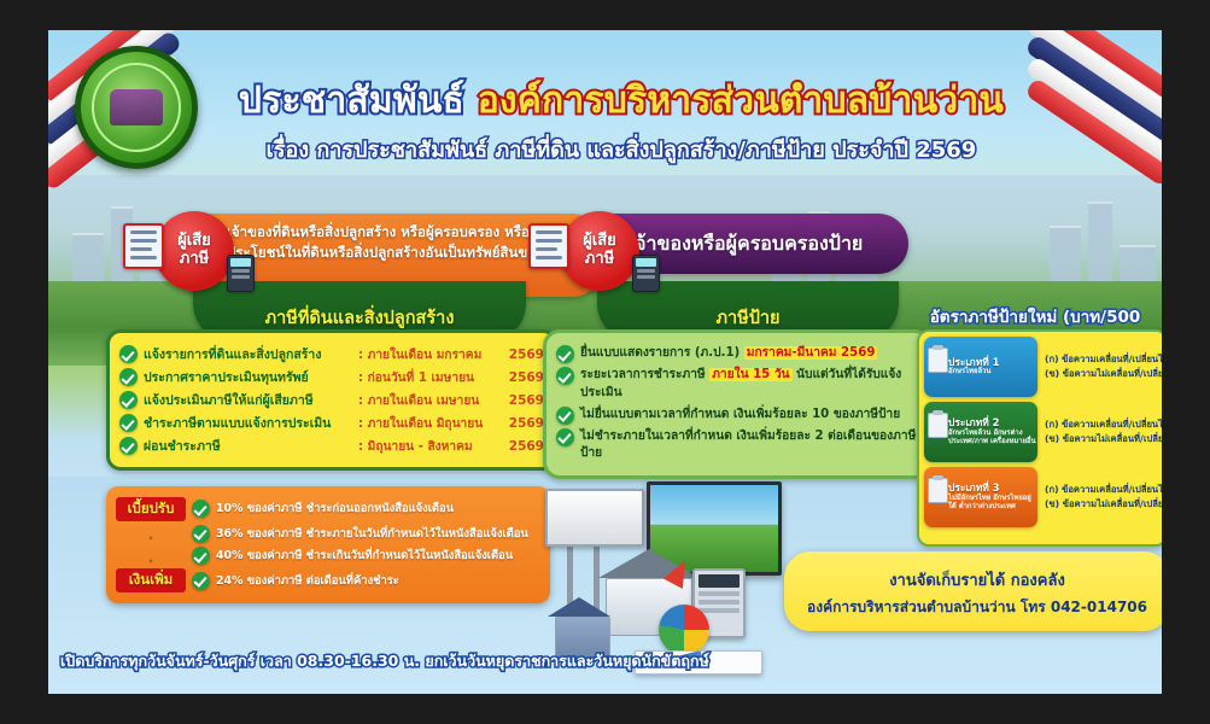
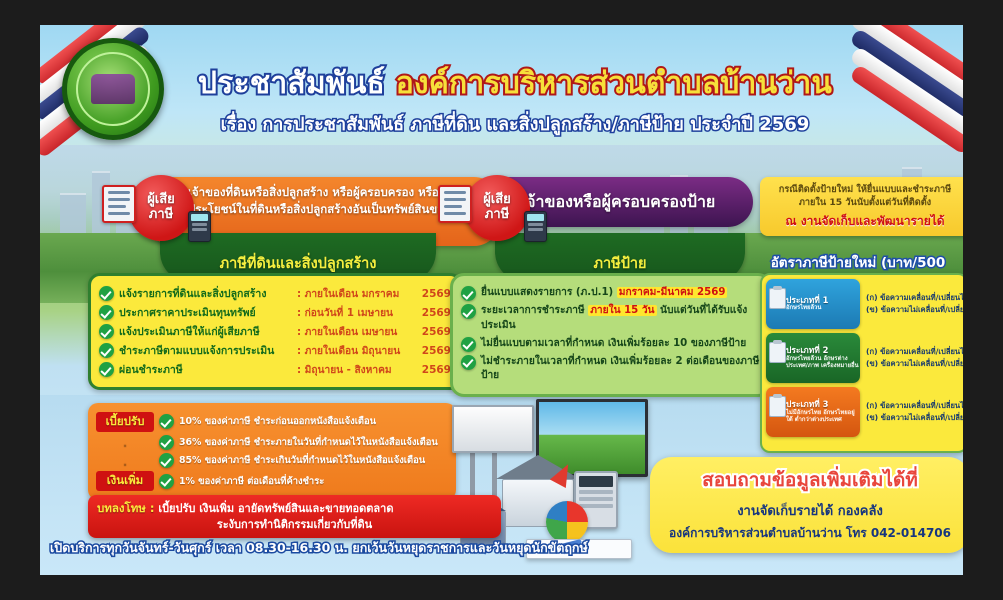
  ประชาสัมพันธ์ องค์การบริหารส่วนตำบลบ้านว่าน
  เรื่อง การประชาสัมพันธ์ ภาษีที่ดิน และสิ่งปลูกสร้าง/ภาษีป้าย ประจำปี 2569
  ผู้เสีย
  ภาษี
  จ้าของที่ดินหรือสิ่งปลูกสร้าง หรือผู้ครอบครอง หรือระโยชน์ในที่ดินหรือสิ่งปลูกสร้างอันเป็นทรัพย์สินข
  ภาษีที่ดินและสิ่งปลูกสร้าง
  ผู้เสีย
  ภาษี
  จ้าของหรือผู้ครอบครองป้าย
  ภาษีป้าย
+ กรณีติดตั้งป้ายใหม่ ให้ยื่นแบบและชำระภาษี
+ ภายใน 15 วันนับตั้งแต่วันที่ติดตั้ง
+ ณ งานจัดเก็บและพัฒนารายได้
  อัตราภาษีป้ายใหม่ (บาท/500
  แจ้งรายการที่ดินและสิ่งปลูกสร้าง
  : ภายในเดือน มกราคม
  2569
  ประกาศราคาประเมินทุนทรัพย์
  : ก่อนวันที่ 1 เมษายน
  2569
  แจ้งประเมินภาษีให้แก่ผู้เสียภาษี
  : ภายในเดือน เมษายน
  2569
  ชำระภาษีตามแบบแจ้งการประเมิน
  : ภายในเดือน มิถุนายน
  2569
  ผ่อนชำระภาษี
  : มิถุนายน - สิงหาคม
  2569
  ยื่นแบบแสดงรายการ (ภ.ป.1) มกราคม-มีนาคม 2569
  ระยะเวลาการชำระภาษี ภายใน 15 วัน นับแต่วันที่ได้รับแจ้งประเมิน
  ไม่ยื่นแบบตามเวลาที่กำหนด เงินเพิ่มร้อยละ 10 ของภาษีป้าย
  ไม่ชำระภายในเวลาที่กำหนด เงินเพิ่มร้อยละ 2 ต่อเดือนของภาษีป้าย
  ประเภทที่ 1
  (ก) ข้อความเคลื่อนที่/เปลี่ยนไ
  (ข) ข้อความไม่เคลื่อนที่/เปลี่ย
  ประเภทที่ 2
  (ก) ข้อความเคลื่อนที่/เปลี่ยนไ
  (ข) ข้อความไม่เคลื่อนที่/เปลี่ย
  ประเภทที่ 3
  (ก) ข้อความเคลื่อนที่/เปลี่ยนไ
  (ข) ข้อความไม่เคลื่อนที่/เปลี่ย
  เบี้ยปรับ
  10% ของค่าภาษี ชำระก่อนออกหนังสือแจ้งเตือน
  .
  36% ของค่าภาษี ชำระภายในวันที่กำหนดไว้ในหนังสือแจ้งเตือน
  .
- 40% ของค่าภาษี ชำระเกินวันที่กำหนดไว้ในหนังสือแจ้งเตือน
+ 85% ของค่าภาษี ชำระเกินวันที่กำหนดไว้ในหนังสือแจ้งเตือน
  เงินเพิ่ม
- 24% ของค่าภาษี ต่อเดือนที่ค้างชำระ
+ 1% ของค่าภาษี ต่อเดือนที่ค้างชำระ
+ บทลงโทษ : เบี้ยปรับ เงินเพิ่ม อายัดทรัพย์สินและขายทอดตลาด
+ ระงับการทำนิติกรรมเกี่ยวกับที่ดิน
+ สอบถามข้อมูลเพิ่มเติมได้ที่
  งานจัดเก็บรายได้ กองคลัง
  องค์การบริหารส่วนตำบลบ้านว่าน โทร 042-014706
  เปิดบริการทุกวันจันทร์-วันศุกร์ เวลา 08.30-16.30 น. ยกเว้นวันหยุดราชการและวันหยุดนักขัตฤกษ์
